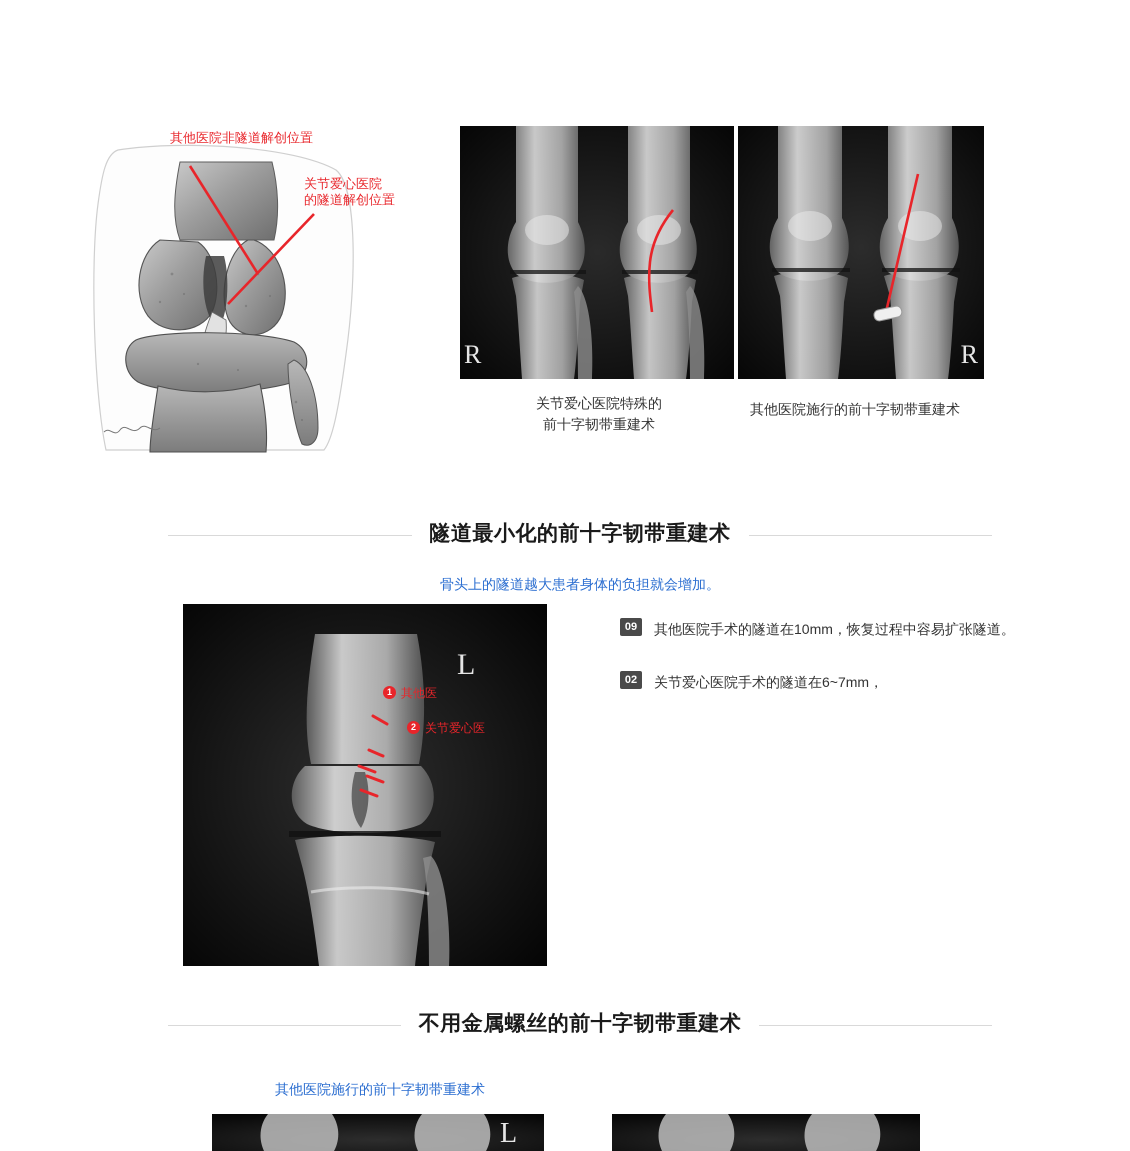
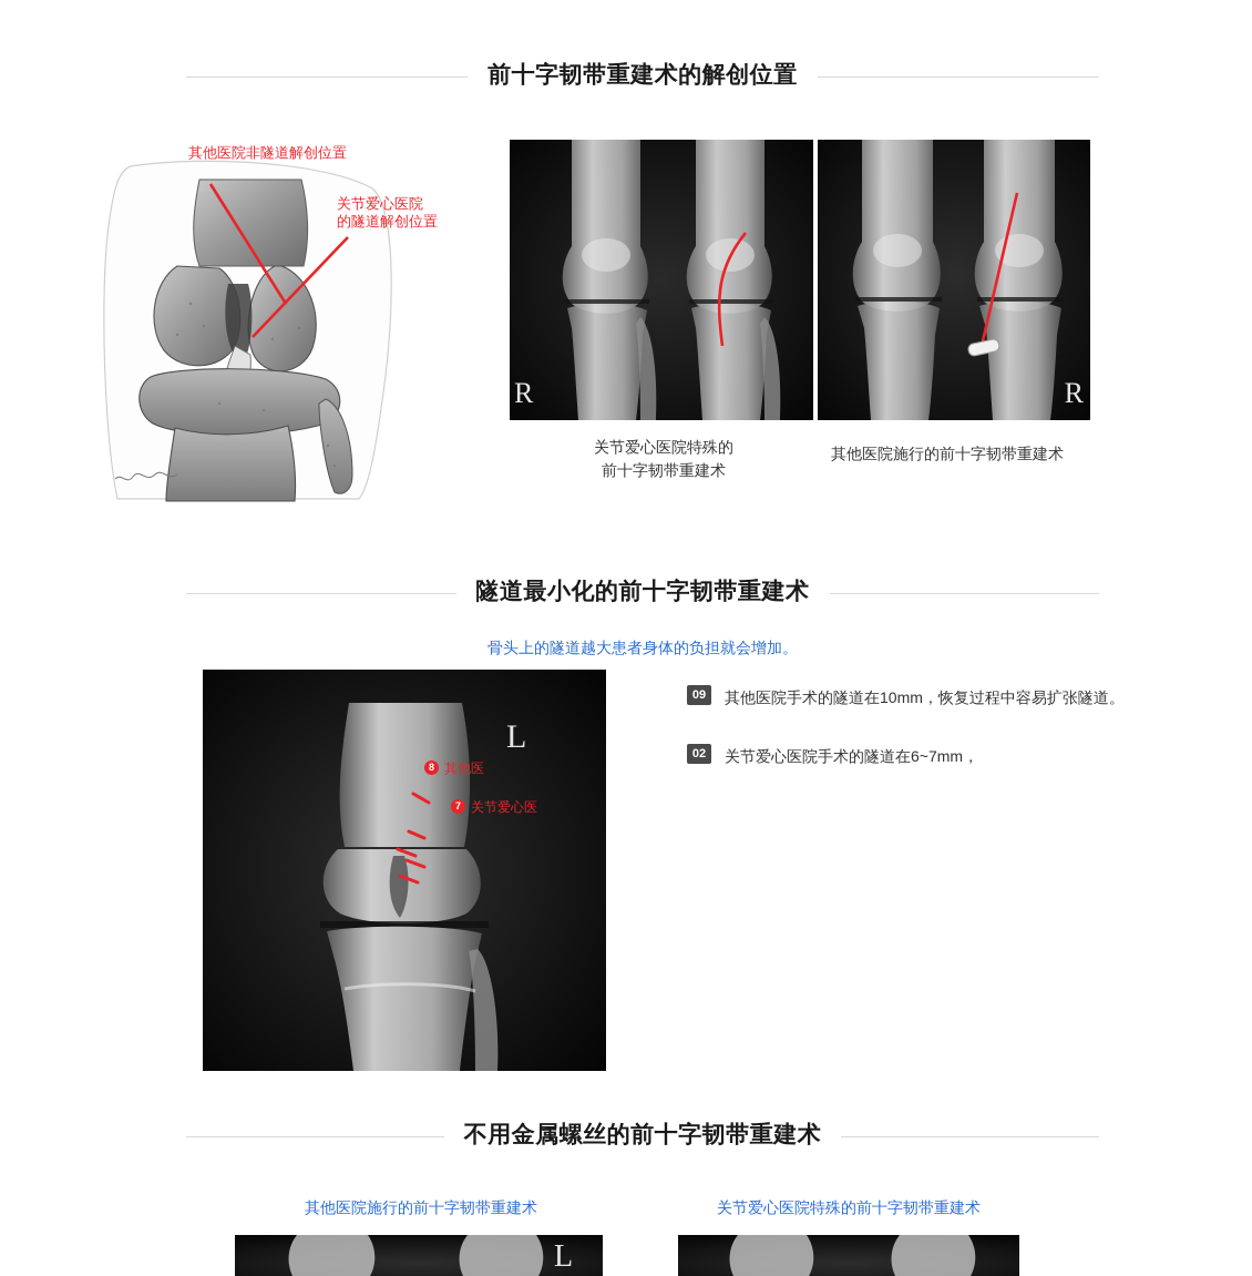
+ 前十字韧带重建术的解创位置
  其他医院非隧道解创位置
  关节爱心医院
  的隧道解创位置
  R
  R
  关节爱心医院特殊的
  前十字韧带重建术
  其他医院施行的前十字韧带重建术
  隧道最小化的前十字韧带重建术
  骨头上的隧道越大患者身体的负担就会增加。
  L
- 1
+ 8
  其他医
- 2
+ 7
  关节爱心医
  09
  其他医院手术的隧道在10mm，恢复过程中容易扩张隧道。
  02
  关节爱心医院手术的隧道在6~7mm，
  不用金属螺丝的前十字韧带重建术
  其他医院施行的前十字韧带重建术
+ 关节爱心医院特殊的前十字韧带重建术
  L
